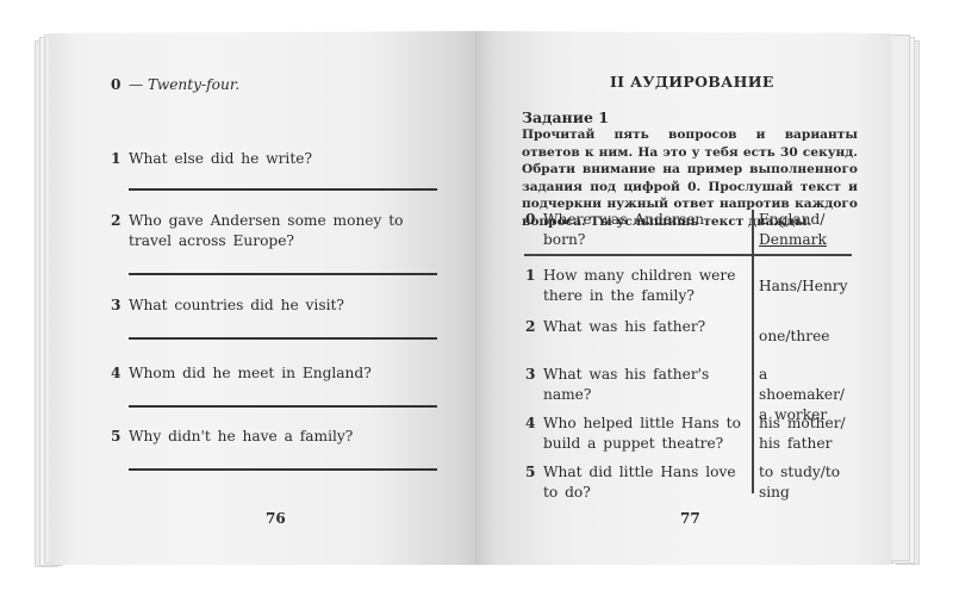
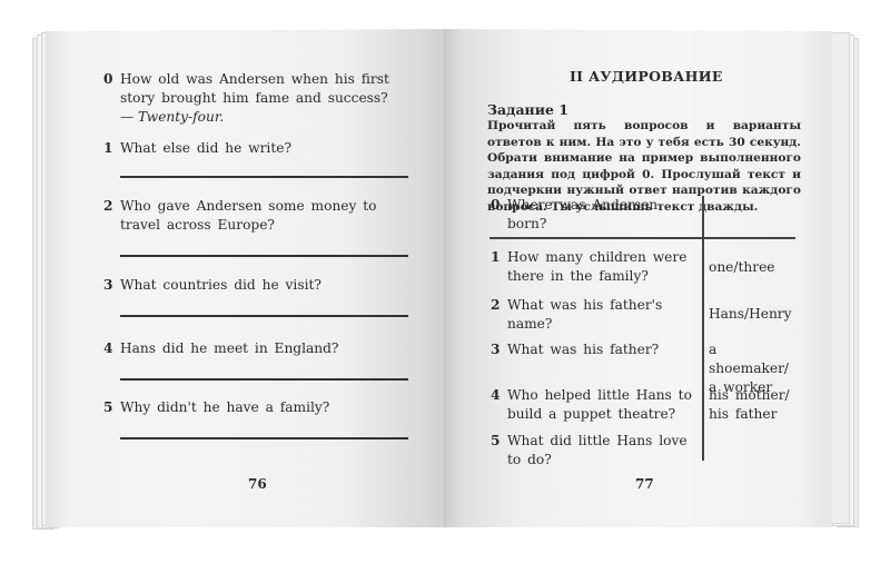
  0
+ How old was Andersen when his first story brought him fame and success?
  — Twenty-four.
  1
  What else did he write?
  2
  Who gave Andersen some money to travel across Europe?
  3
  What countries did he visit?
  4
- Whom did he meet in England?
+ Hans did he meet in England?
  5
  Why didn't he have a family?
  76
  II АУДИРОВАНИЕ
  Задание 1
  Прочитай пять вопросов и варианты ответов к ним. На это у тебя есть 30 секунд. Обрати внимание на пример выполненного задания под цифрой 0. Прослушай текст и подчеркни нужный ответ напротив каждого вопроса. Ты услышишь текстважды.
  0
  Where was Andersen born?
- England/
- Denmark
  1
  How many children were there in the family?
- Hans/Henry
+ one/three
  2
- What was his father?
+ What was his father's name?
- one/three
+ Hans/Henry
  3
- What was his father's name?
+ What was his father?
  a shoemaker/
  a worker
  4
  Who helped little Hans to build a puppet theatre?
  his mother/
  his father
  5
  What did little Hans love to do?
- to study/to
- sing
  77
